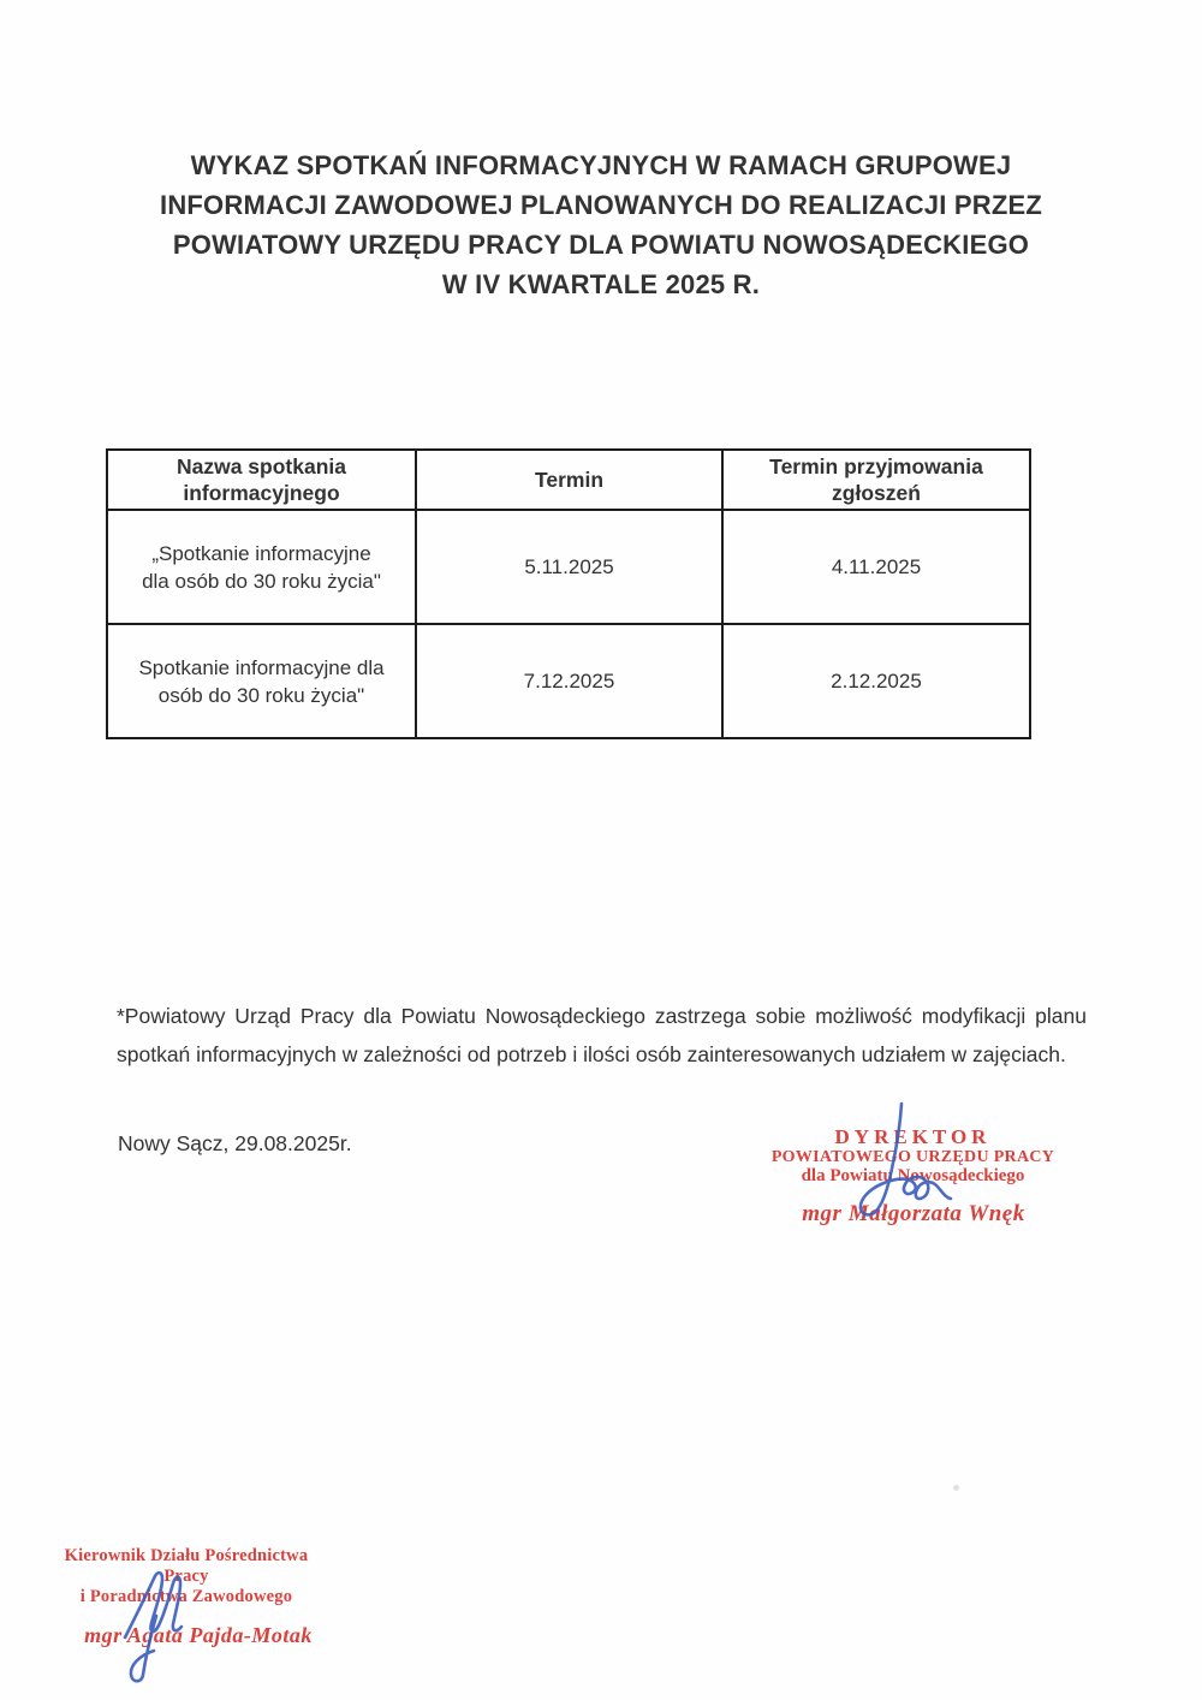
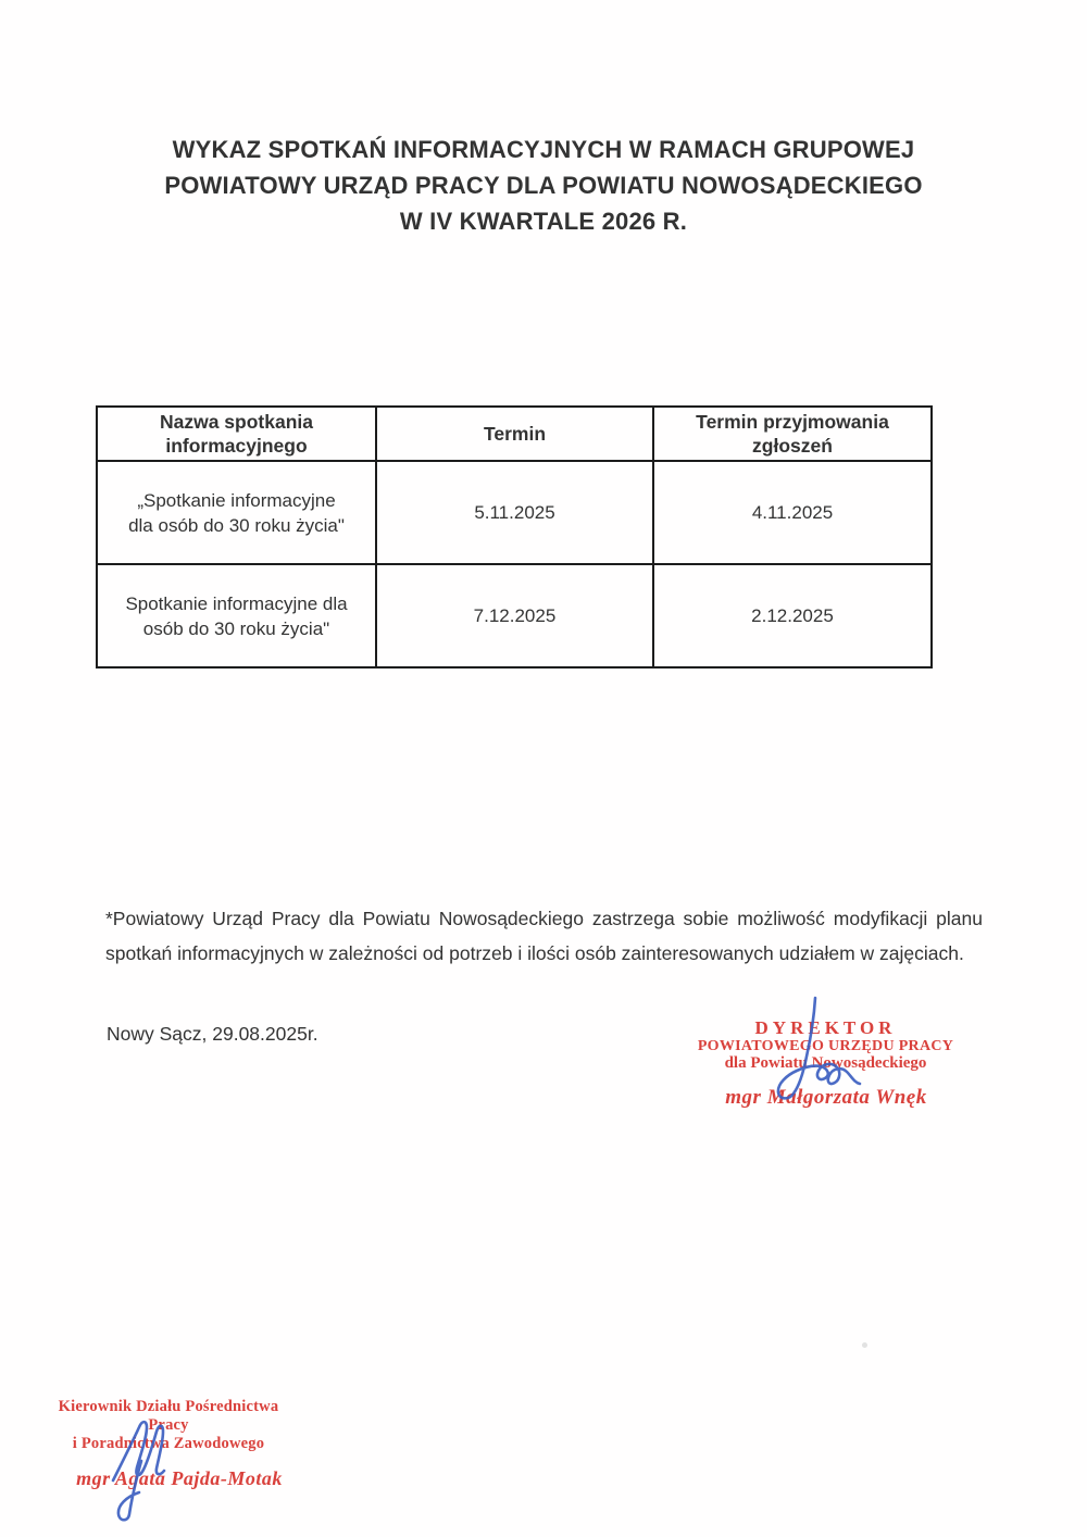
  WYKAZ SPOTKAŃ INFORMACYJNYCH W RAMACH GRUPOWEJ
- INFORMACJI ZAWODOWEJ PLANOWANYCH DO REALIZACJI PRZEZ
- POWIATOWY URZĘDU PRACY DLA POWIATU NOWOSĄDECKIEGO
+ POWIATOWY URZĄD PRACY DLA POWIATU NOWOSĄDECKIEGO
- W IV KWARTALE 2025 R.
+ W IV KWARTALE 2026 R.
  Nazwa spotkania informacyjnego	Termin	Termin przyjmowania zgłoszeń
  „Spotkanie informacyjne dla osób do 30 roku życia"	5.11.2025	4.11.2025
  Spotkanie informacyjne dla osób do 30 roku życia"	7.12.2025	2.12.2025
  *Powiatowy Urząd Pracy dla Powiatu Nowosądeckiego zastrzega sobie możliwość modyfikacji planu spotkań informacyjnych w zależności od potrzeb i ilości osób zainteresowanych udziałem w zajęciach.
  Nowy Sącz, 29.08.2025r.
  DYREKTOR
  POWIATOWEGO URZĘDU PRACY
  dla Powiatu Nwosądeckiego
  mgr Młgorzata Wnęk
  Kierownik Działu Pośrednictwa Pacy
  i Poradnictwa Zawodowego
  mgr Agata Pajda-Motak
